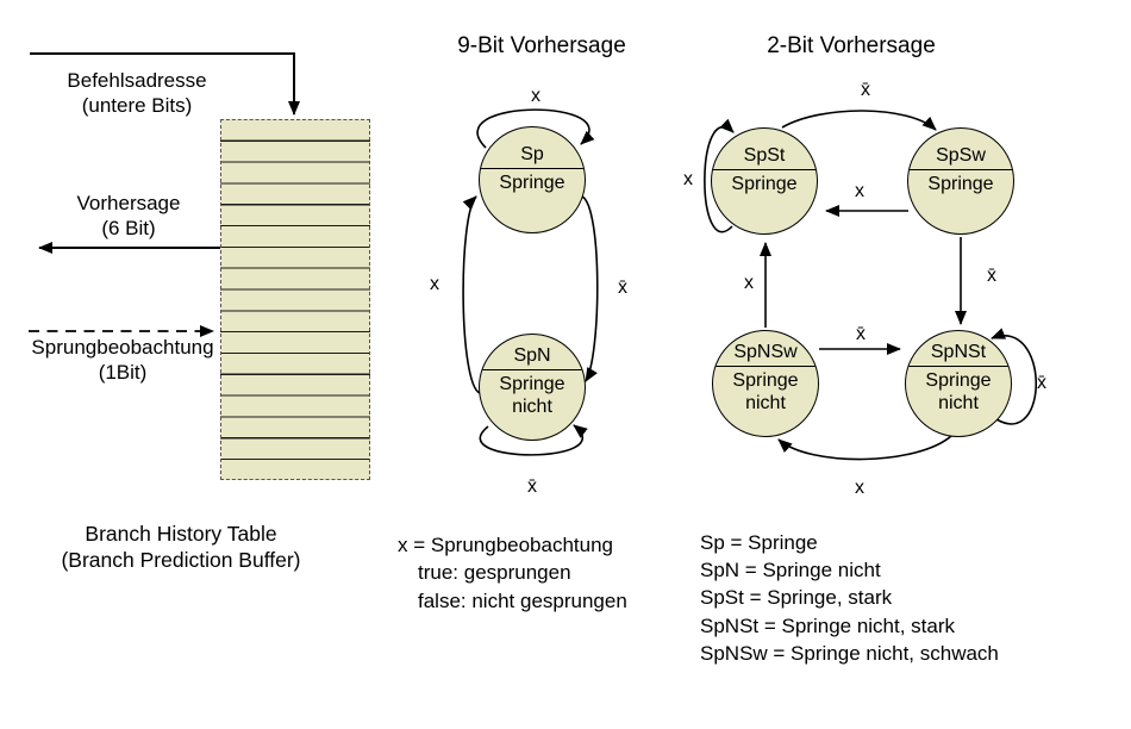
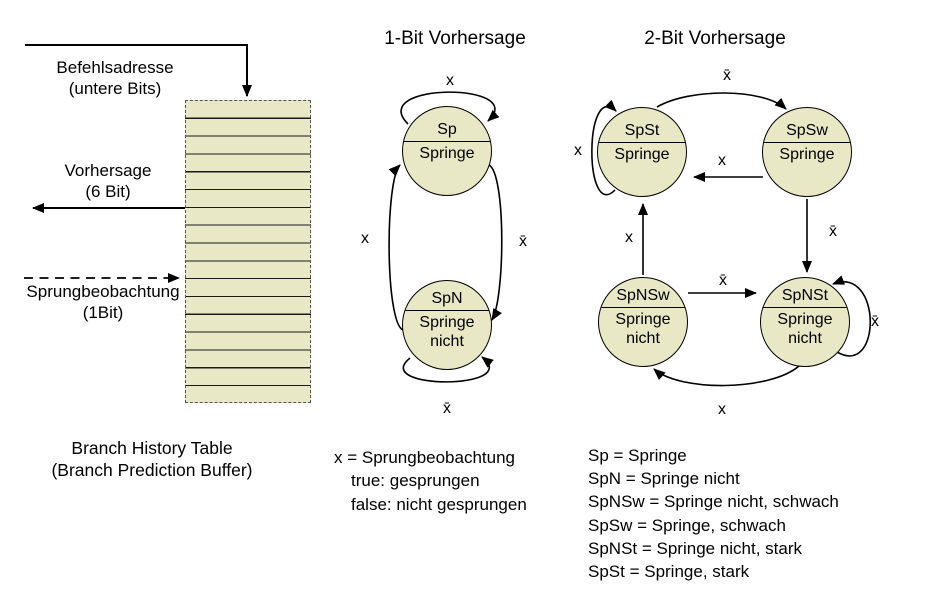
  Befehlsadresse
  (untere Bits)
  Vorhersage
  (6 Bit)
  Sprungbeobachtung
  (1Bit)
  Branch History Table
  (Branch Prediction Buffer)
- 9-Bit Vorhersage
+ 1-Bit Vorhersage
  2-Bit Vorhersage
  Sp
  Springe
  SpN
  Springe
  nicht
  SpSt
  Springe
  SpSw
  Springe
  SpNSw
  Springe
  nicht
  SpNSt
  Springe
  nicht
  x
  x
  x̄
  x̄
  x
  x̄
  x
  x̄
  x
  x̄
  x
  x̄
  x = Sprungbeobachtung
  true: gesprungen
  false: nicht gesprungen
  Sp = Springe
  SpN = Springe nicht
- SpSt = Springe, stark
+ SpNSw = Springe nicht, schwach
+ SpSw = Springe, schwach
  SpNSt = Springe nicht, stark
- SpNSw = Springe nicht, schwach
+ SpSt = Springe, stark
